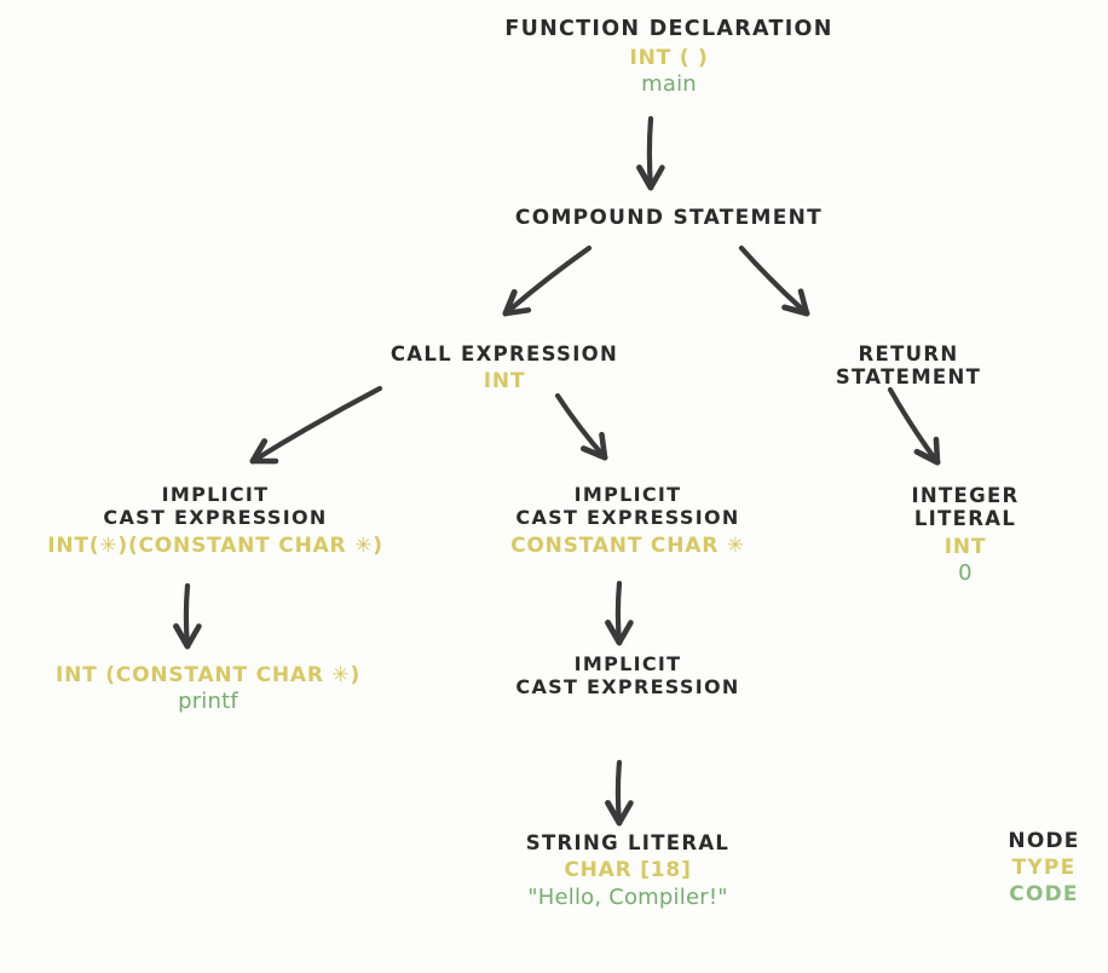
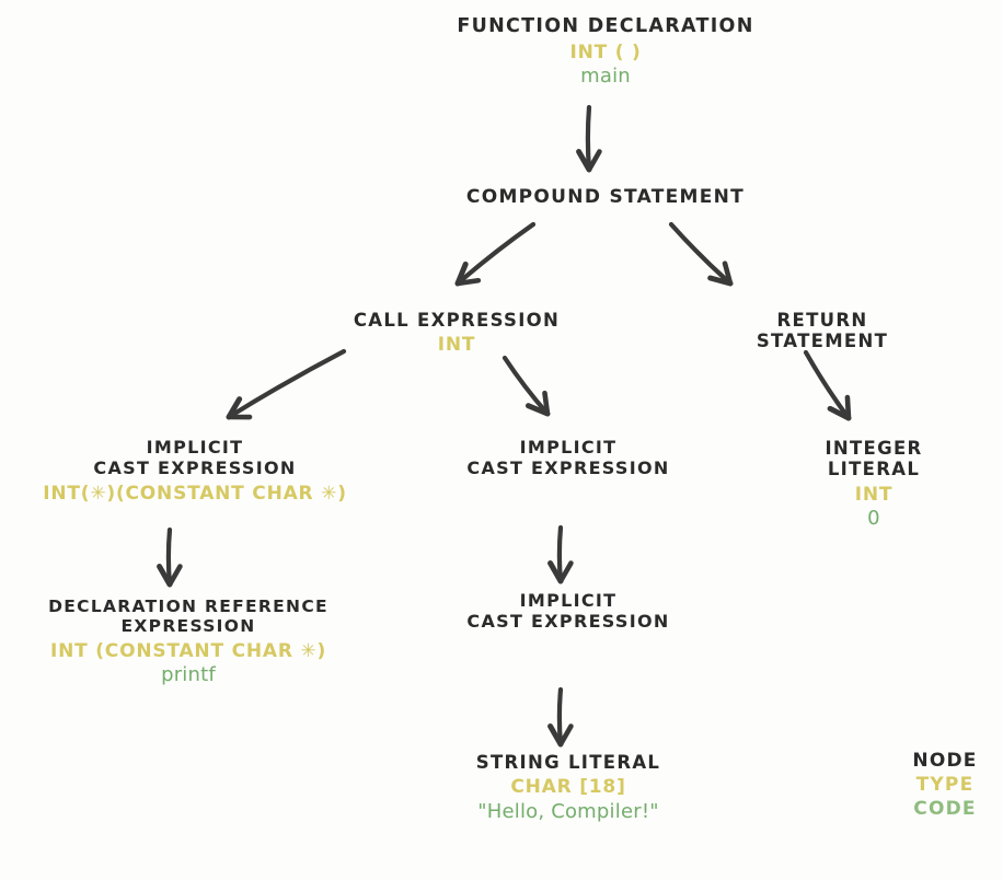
  FUNCTION DECLARATION
  INT ( )
  main
  COMPOUND STATEMENT
  CALL EXPRESSION
  INT
  RETURN STATEMENT
  IMPLICIT
  CAST EXPRESSION
  INT(✳)(CONSTANT CHAR ✳)
  IMPLICIT
  CAST EXPRESSION
- CONSTANT CHAR ✳
  INTEGER LITERAL
  INT
  0
+ DECLARATION REFERENCE
+ EXPRESSION
  INT (CONSTANT CHAR ✳)
  printf
  IMPLICIT
  CAST EXPRESSION
  STRING LITERAL
  CHAR [18]
  "Hello, Compiler!"
  NODE
  TYPE
  CODE
